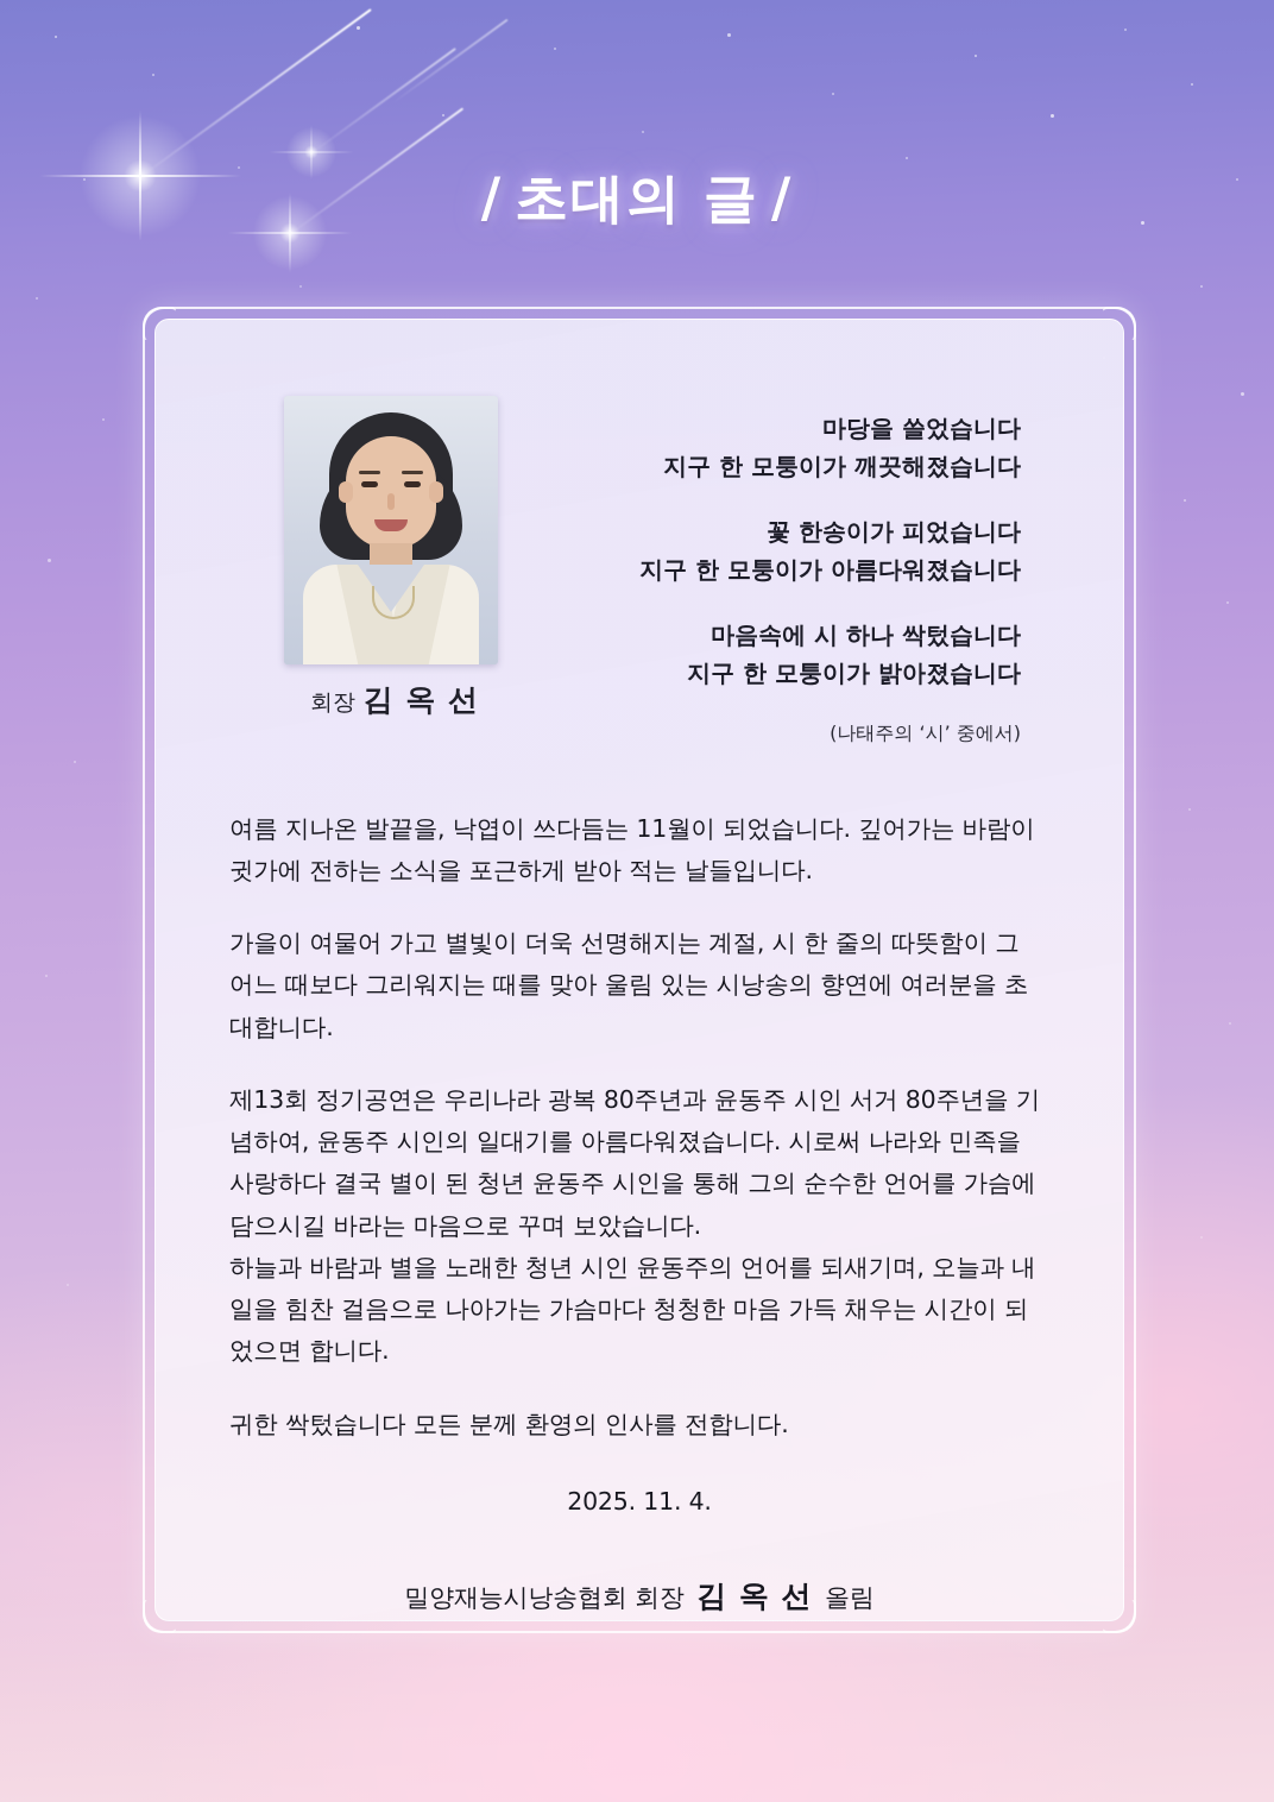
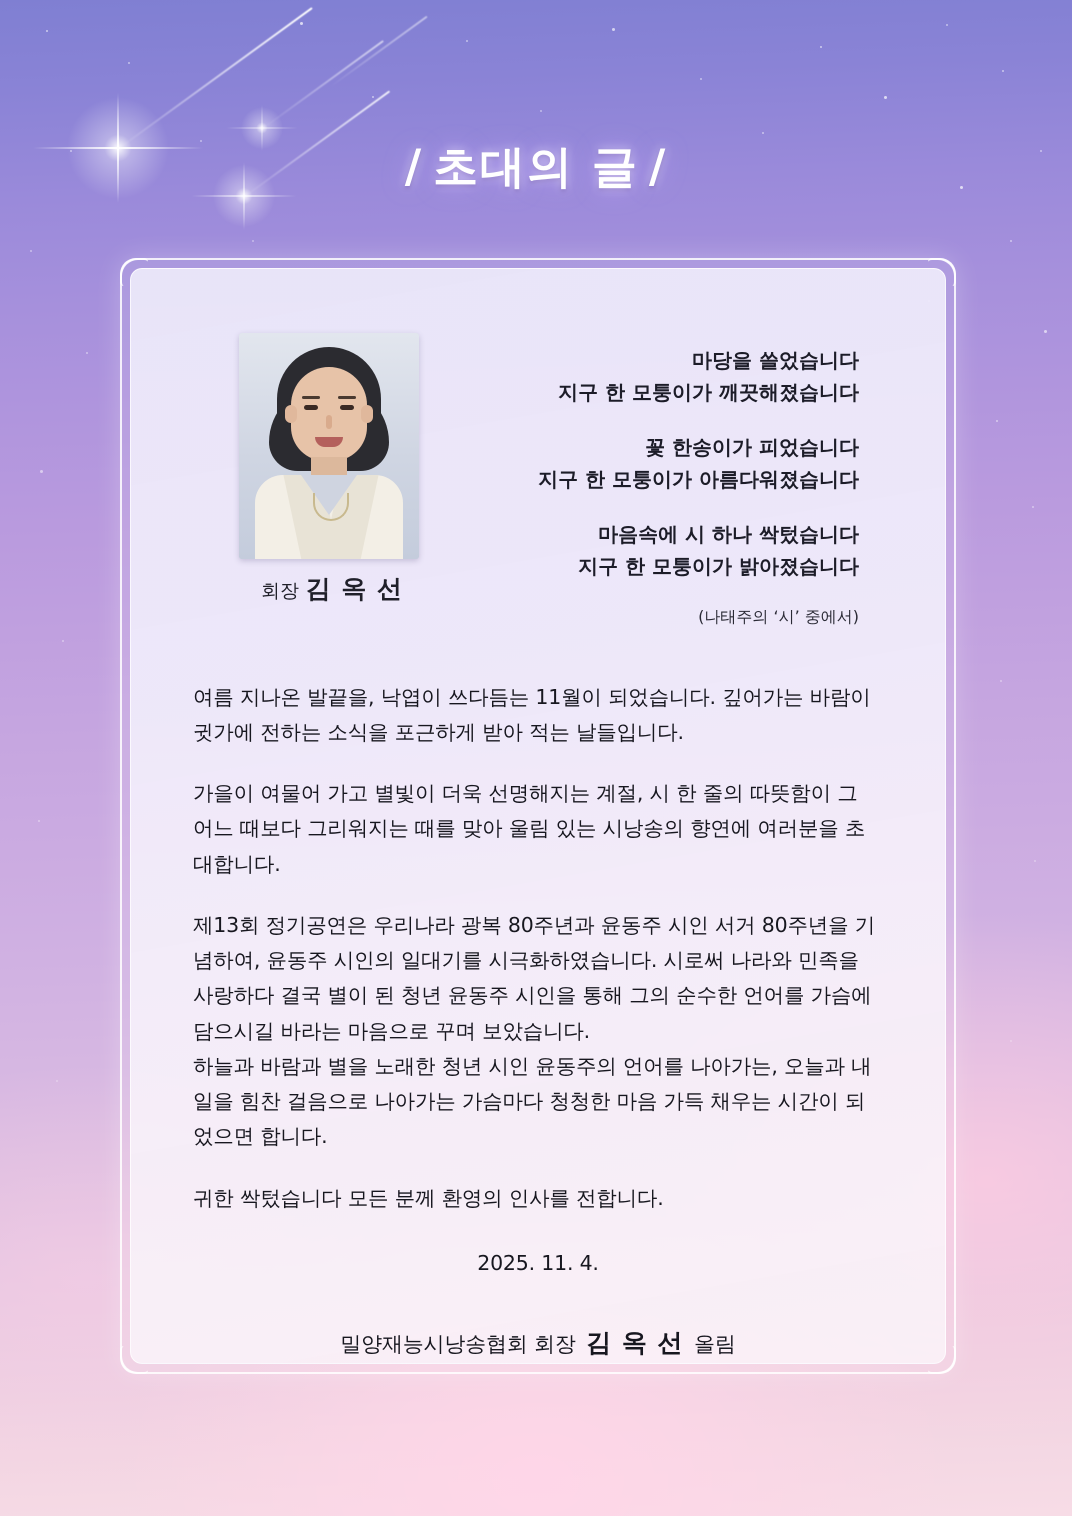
  / 초대의 글 /
  회장 김 옥 선
  마당을 쓸었습니다
  지구 한 모퉁이가 깨끗해졌습니다
  꽃 한송이가 피었습니다
  지구 한 모퉁이가 아름다워졌습니다
  마음속에 시 하나 싹텄습니다
  지구 한 모퉁이가 밝아졌습니다
  (나태주의 ‘시’ 중에서)
  여름 지나온 발끝을, 낙엽이 쓰다듬는 11월이 되었습니다. 깊어가는 바람이 귓가에 전하는 소식을 포근하게 받아 적는 날들입니다.
  가을이 여물어 가고 별빛이 더욱 선명해지는 계절, 시 한 줄의 따뜻함이 그 어느 때보다 그리워지는 때를 맞아 울림 있는 시낭송의 향연에 여러분을 초대합니다.
- 제13회 정기공연은 우리나라 광복 80주년과 윤동주 시인 서거 80주년을 기념하여, 윤동주 시인의 일대기를 아름다워졌습니다. 시로써 나라와 민족을 사랑하다 결국 별이 된 청년 윤동주 시인을 통해 그의 순수한 언어를 가슴에 담으시길 바라는 마음으로 꾸며 보았습니다.
+ 제13회 정기공연은 우리나라 광복 80주년과 윤동주 시인 서거 80주년을 기념하여, 윤동주 시인의 일대기를 시극화하였습니다. 시로써 나라와 민족을 사랑하다 결국 별이 된 청년 윤동주 시인을 통해 그의 순수한 언어를 가슴에 담으시길 바라는 마음으로 꾸며 보았습니다.
- 하늘과 바람과 별을 노래한 청년 시인 윤동주의 언어를 되새기며, 오늘과 내일을 힘찬 걸음으로 나아가는 가슴마다 청청한 마음 가득 채우는 시간이 되었으면 합니다.
+ 하늘과 바람과 별을 노래한 청년 시인 윤동주의 언어를 나아가는, 오늘과 내일을 힘찬 걸음으로 나아가는 가슴마다 청청한 마음 가득 채우는 시간이 되었으면 합니다.
  귀한 싹텄습니다 모든 분께 환영의 인사를 전합니다.
  2025. 11. 4.
  밀양재능시낭송협회 회장 김 옥 선 올림
